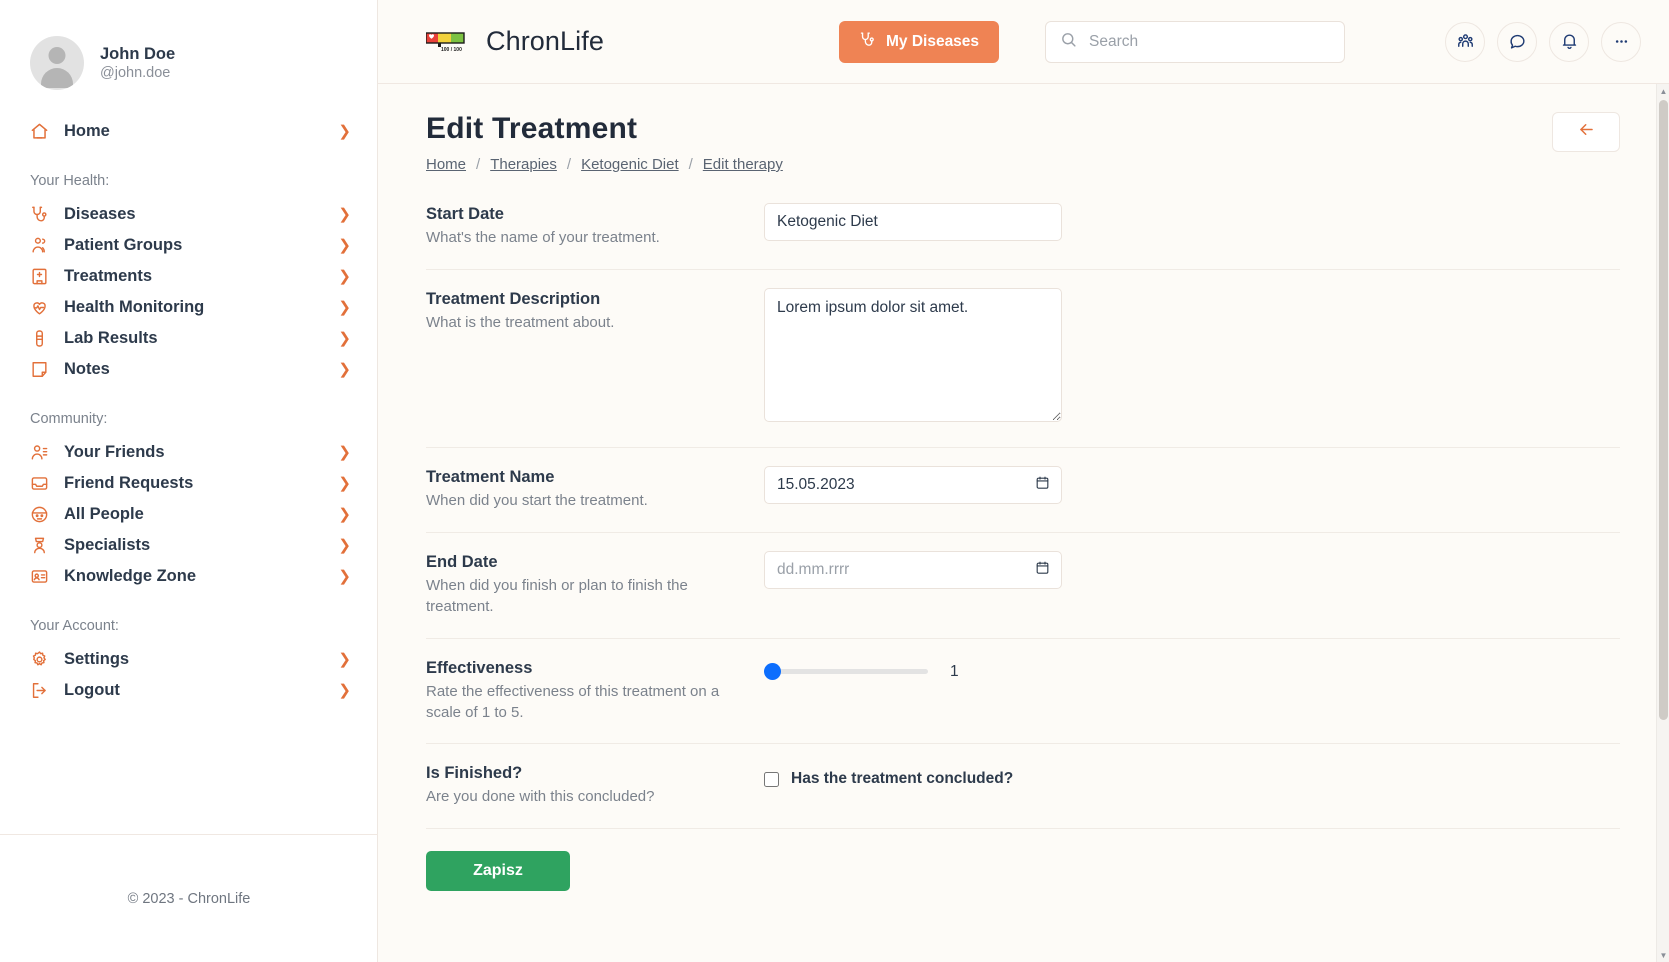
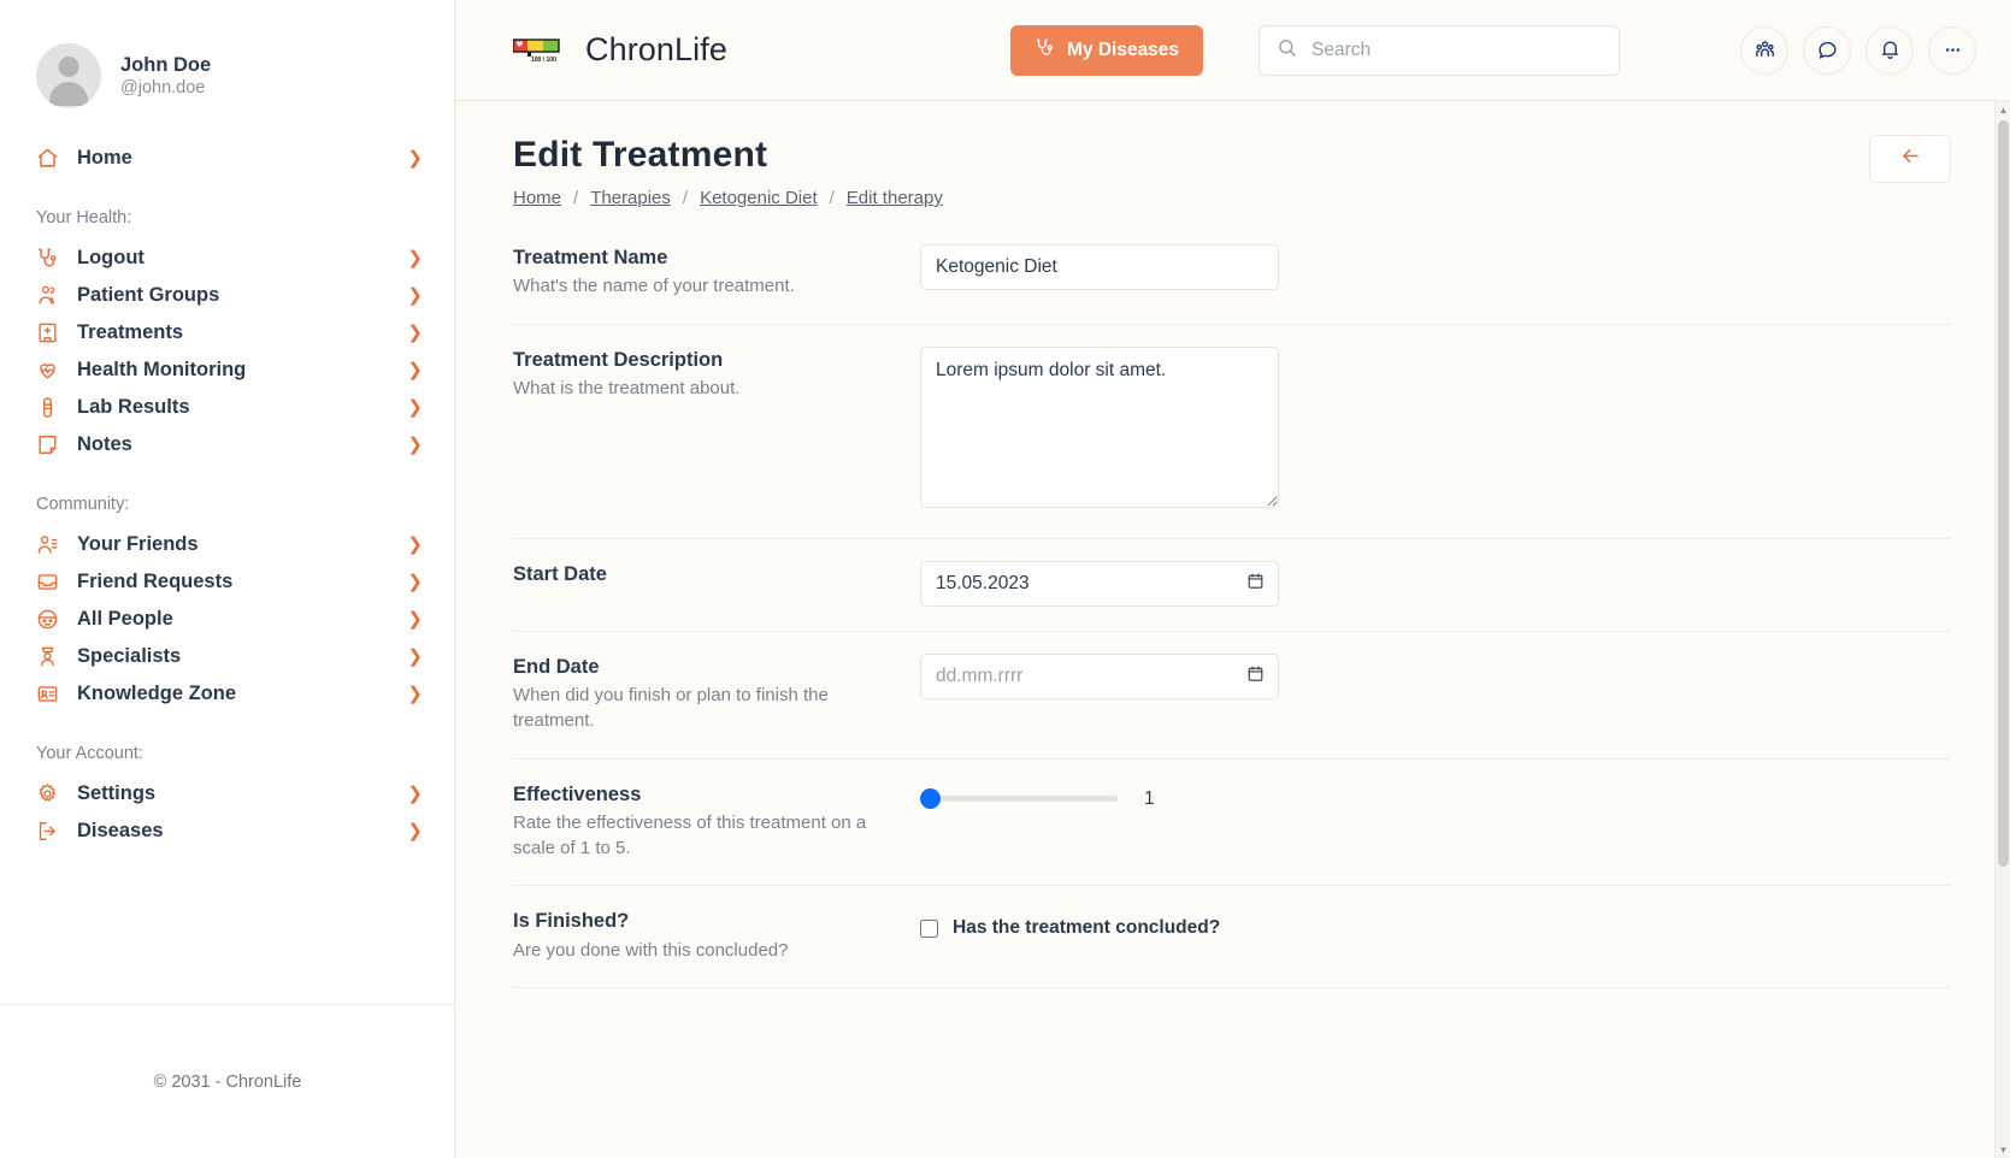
  John Doe
  @john.doe
  Home
  ❯
  Your Health:
- Diseases
+ Logout
  ❯
  Patient Groups
  ❯
  Treatments
  ❯
  Health Monitoring
  ❯
  Lab Results
  ❯
  Notes
  ❯
  Community:
  Your Friends
  ❯
  Friend Requests
  ❯
  All People
  ❯
  Specialists
  ❯
  Knowledge Zone
  ❯
  Your Account:
  Settings
  ❯
- Logout
+ Diseases
  ❯
- © 2023 - ChronLife
+ © 2031 - ChronLife
  ChronLife
  My Diseases
  Search
  Edit Treatment
  Home
  /
  Therapies
  /
  Ketogenic Diet
  /
  Edit therapy
- Start Date
+ Treatment Name
  What's the name of your treatment.
  Ketogenic Diet
  Treatment Description
  What is the treatment about.
  Lorem ipsum dolor sit amet.
- Treatment Name
+ Start Date
- When did you start the treatment.
  15.05.2023
  End Date
  When did you finish or plan to finish the treatment.
  dd.mm.rrrr
  Effectiveness
  Rate the effectiveness of this treatment on a scale of 1 to 5.
  1
  Is Finished?
  Are you done with this concluded?
  Has the treatment concluded?
- Zapisz
  ▲
  ▼
